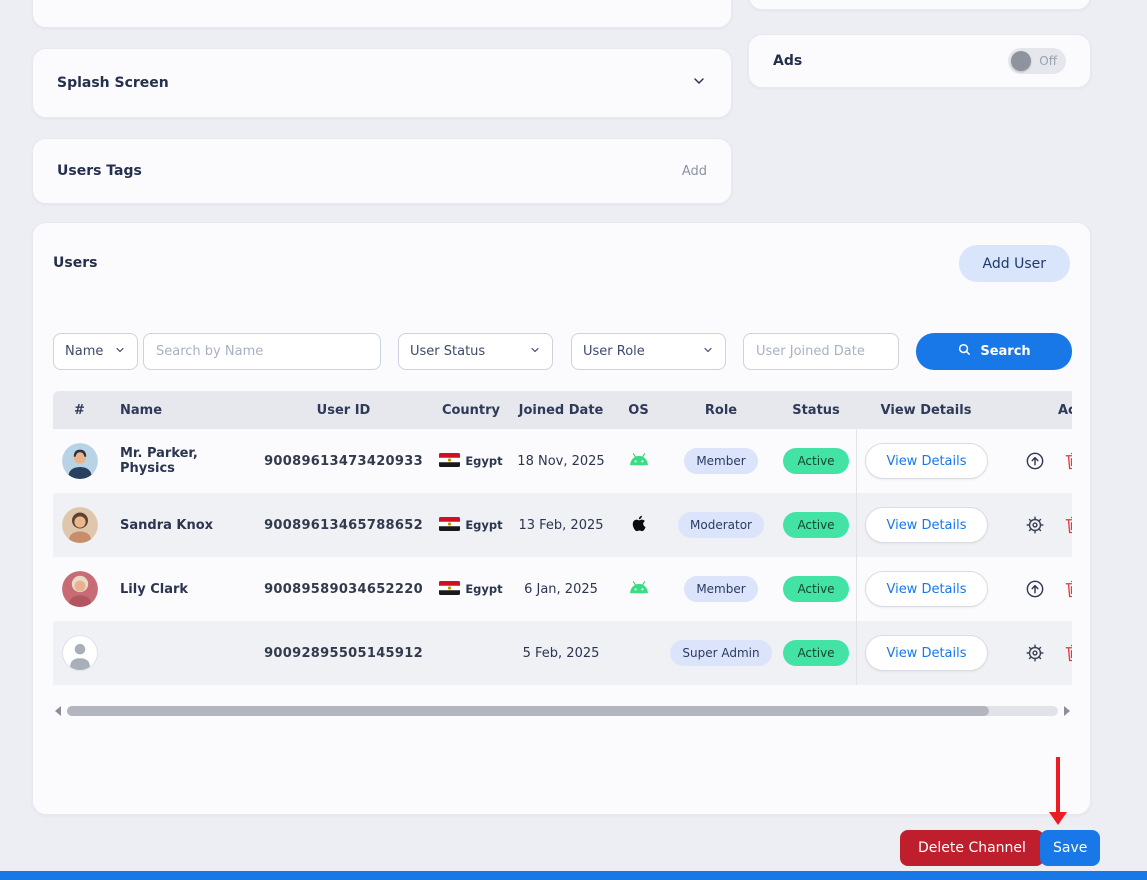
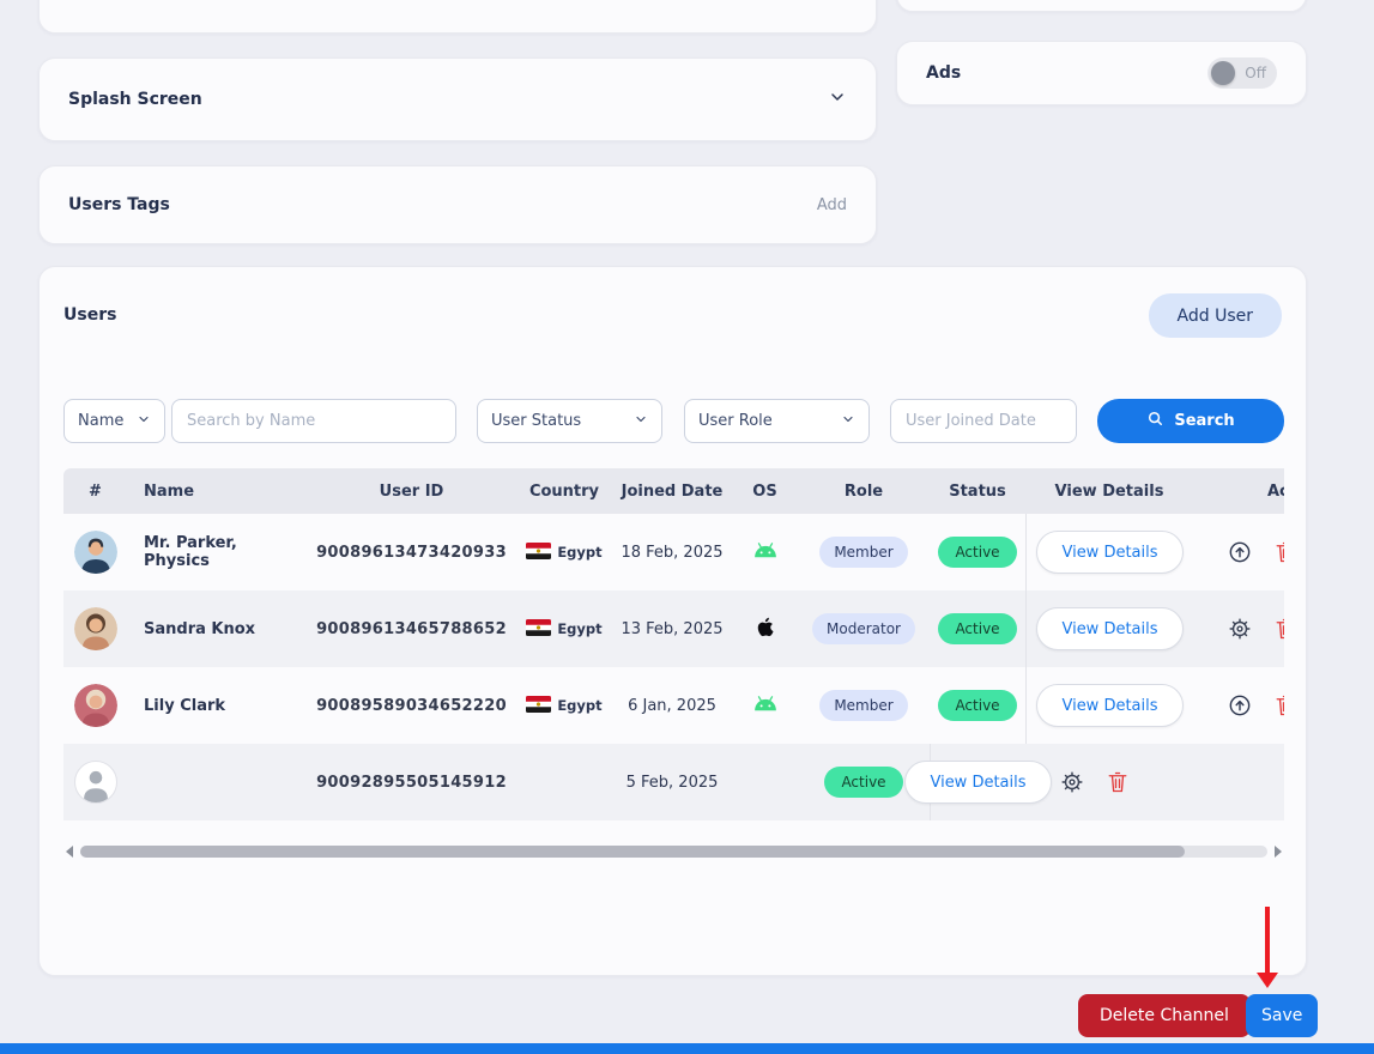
  Splash Screen
  Ads
  Off
  Users Tags
  Add
  Users
  Add User
  Name
  Search by Name
  User Status
  User Role
  User Joined Date
  Search
  #
  Name
  User ID
  Country
  Joined Date
  OS
  Role
  Status
  View Details
  Ac
  Mr. Parker, Physics
  90089613473420933
  Egypt
- 18 Nov, 2025
+ 18 Feb, 2025
  Member
  Active
  View Details
  Sandra Knox
  90089613465788652
  Egypt
  13 Feb, 2025
  Moderator
  Active
  View Details
  Lily Clark
  90089589034652220
  Egypt
  6 Jan, 2025
  Member
  Active
  View Details
  90092895505145912
  5 Feb, 2025
- Super Admin
  Active
  View Details
  Delete Channel
  Save
